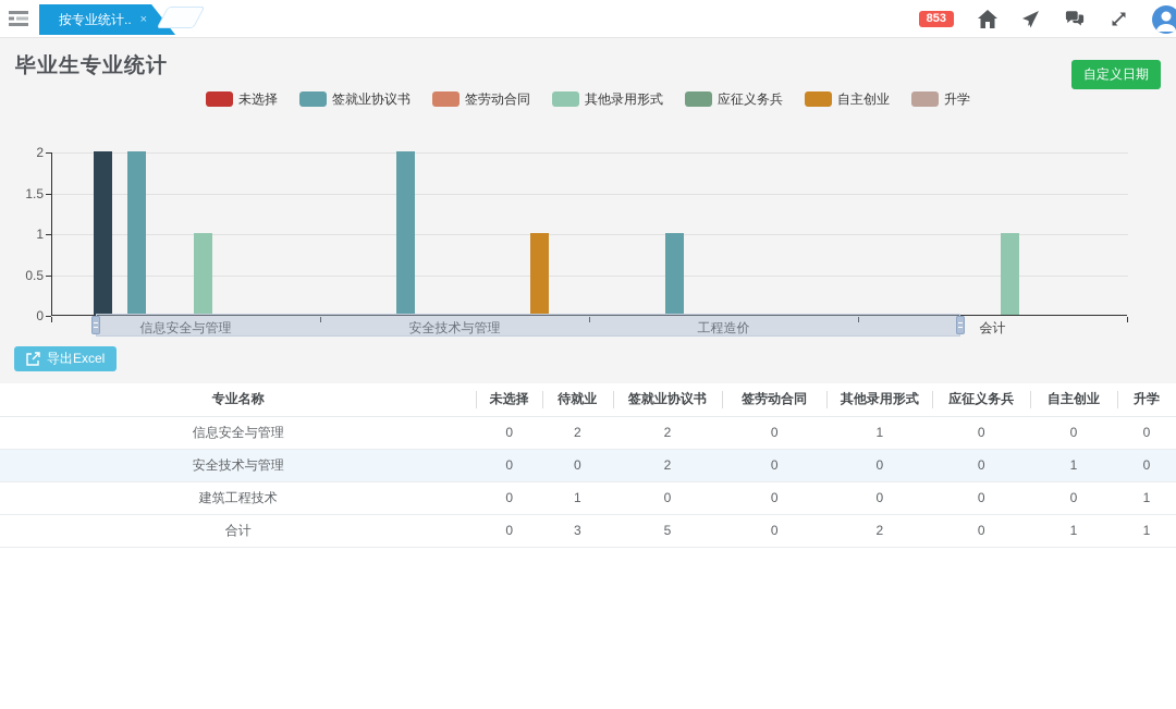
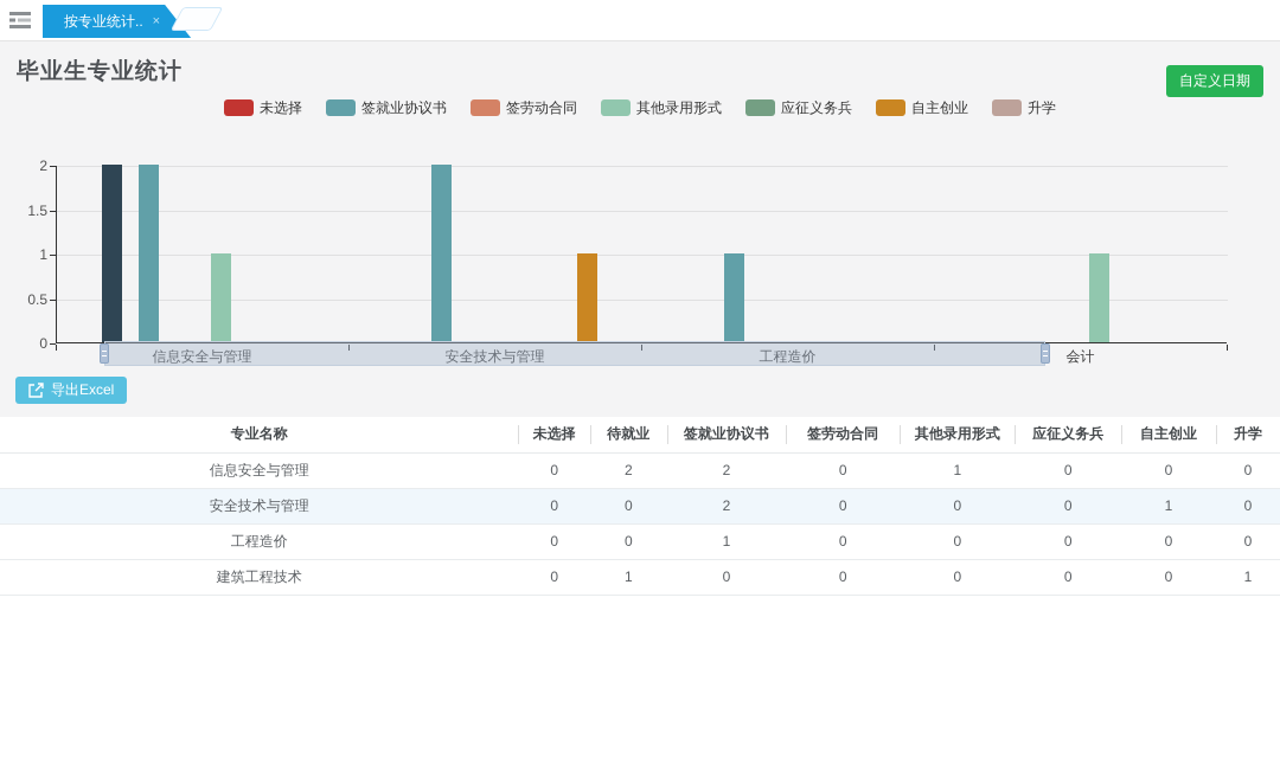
  按专业统计..
  ×
- 853
  毕业生专业统计
  自定义日期
  未选择
  签就业协议书
  签劳动合同
  其他录用形式
  应征义务兵
  自主创业
  升学
  2
  1.5
  1
  0.5
  0
  信息安全与管理
  安全技术与管理
  工程造价
  会计
  导出Excel
  专业名称	未选择	待就业	签就业协议书	签劳动合同	其他录用形式	应征义务兵	自主创业	升学
  信息安全与管理	0	2	2	0	1	0	0	0
  安全技术与管理	0	0	2	0	0	0	1	0
+ 工程造价	0	0	1	0	0	0	0	0
  建筑工程技术	0	1	0	0	0	0	0	1
- 合计	0	3	5	0	2	0	1	1
